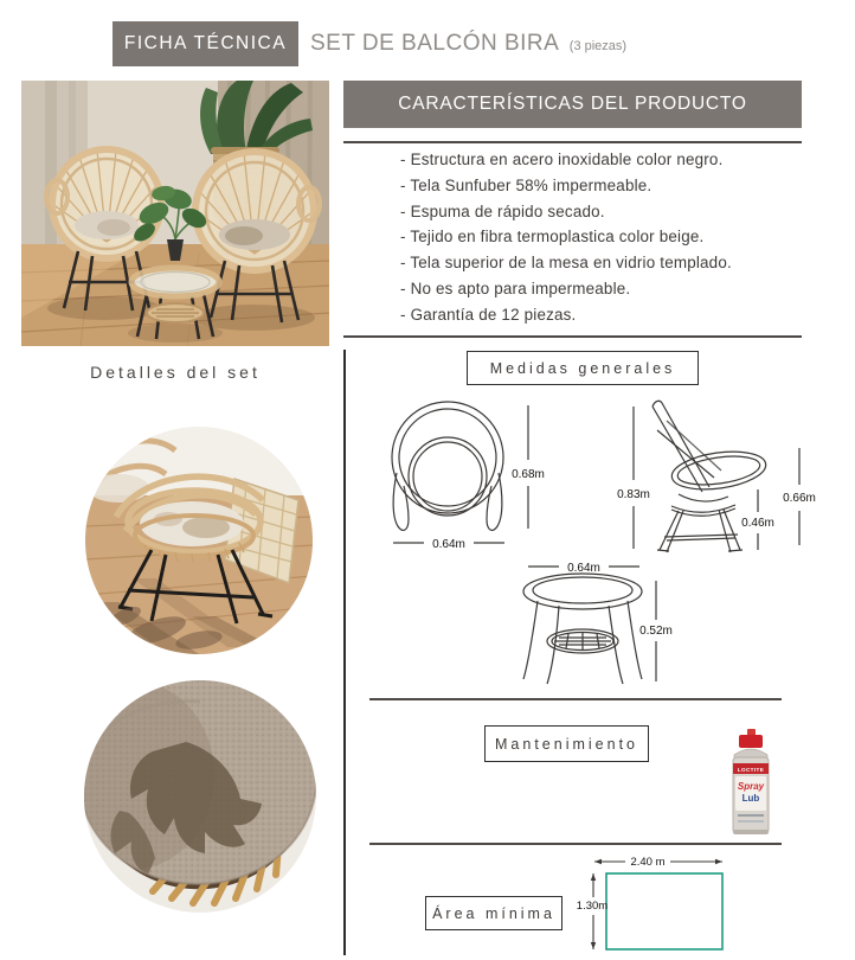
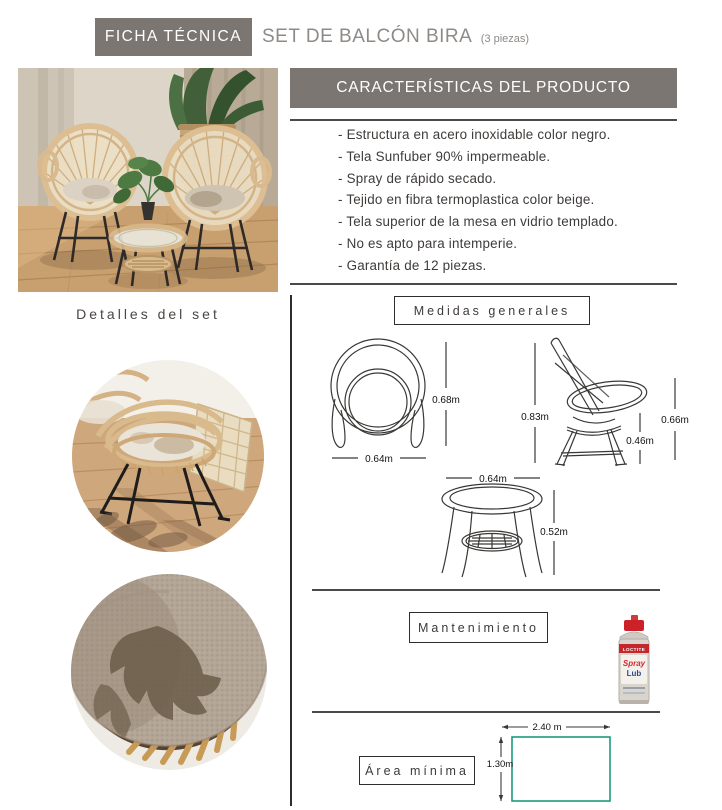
  FICHA TÉCNICA
  SET DE BALCÓN BIRA (3 piezas)
  Detalles del set
  CARACTERÍSTICAS DEL PRODUCTO
  - Estructura en acero inoxidable color negro.
- - Tela Sunfuber 58% impermeable.
+ - Tela Sunfuber 90% impermeable.
- - Espuma de rápido secado.
+ - Spray de rápido secado.
  - Tejido en fibra termoplastica color beige.
  - Tela superior de la mesa en vidrio templado.
- - No es apto para impermeable.
+ - No es apto para intemperie.
  - Garantía de 12 piezas.
  Medidas generales
  0.68m
  0.64m
  0.83m
  0.46m
  0.66m
  0.64m
  0.52m
  Mantenimiento
  Spray
  Lub
  Área mínima
  2.40 m
  1.30m
